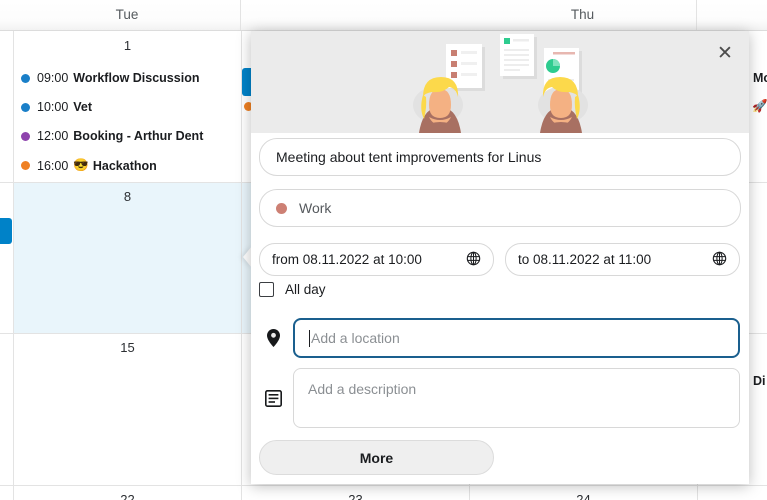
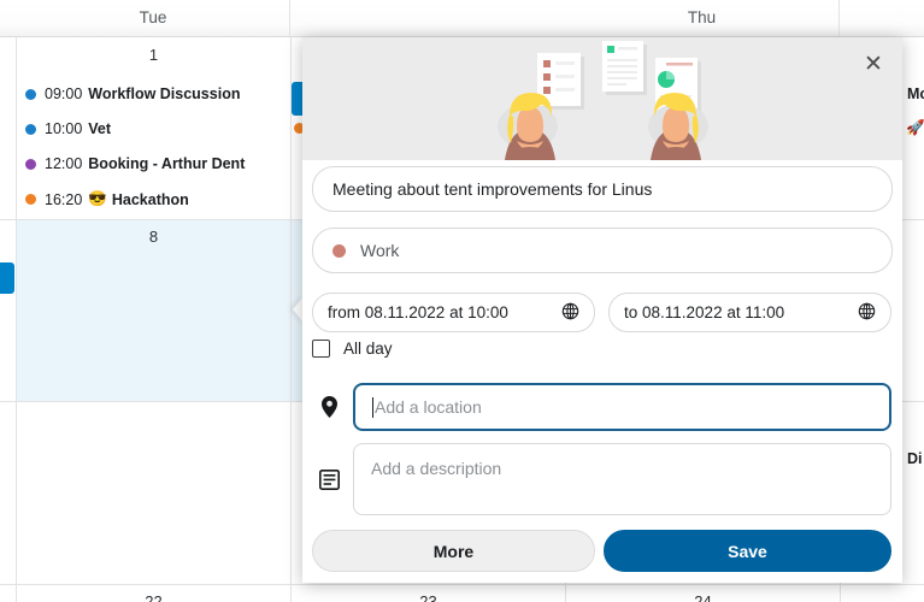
  Tue
  Thu
  1
  8
- 15
  09:00
  Workflow Discussion
  10:00
  Vet
  12:00
  Booking - Arthur Dent
- 16:00
+ 16:20
  😎
  Hackathon
  🚀
  Di
  ✕
  Meeting about tent improvements for Linus
  Work
  from 08.11.2022 at 10:00
  to 08.11.2022 at 11:00
  All day
  Add a location
  Add a description
  More
+ Save
